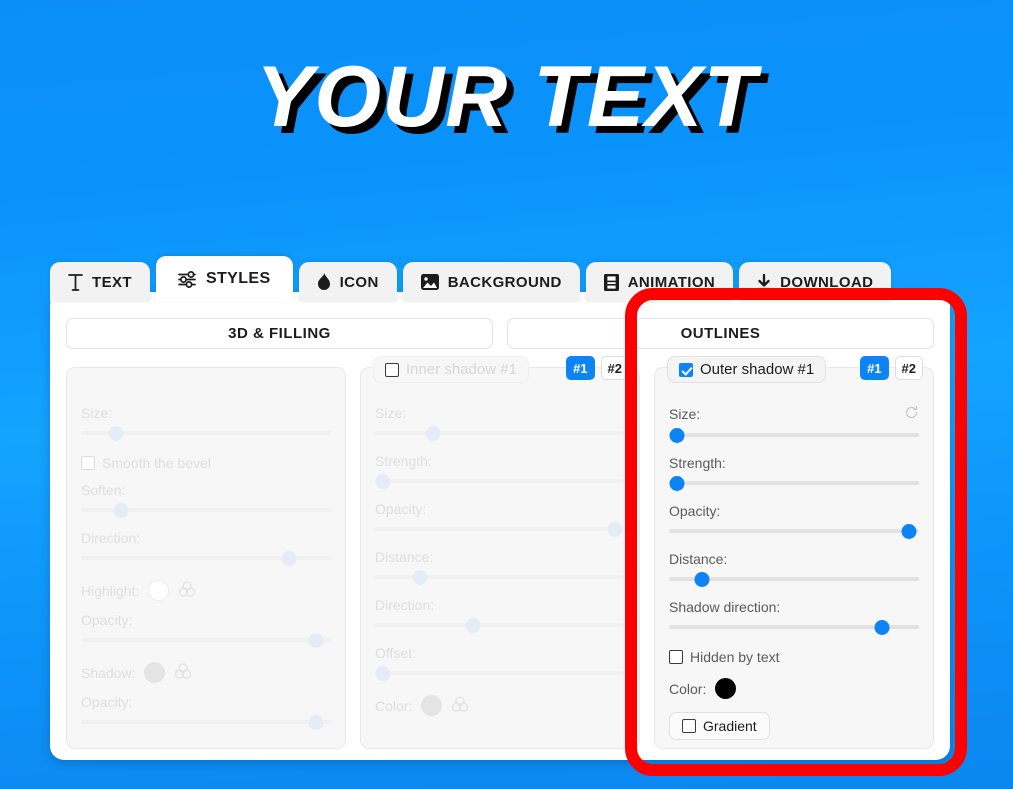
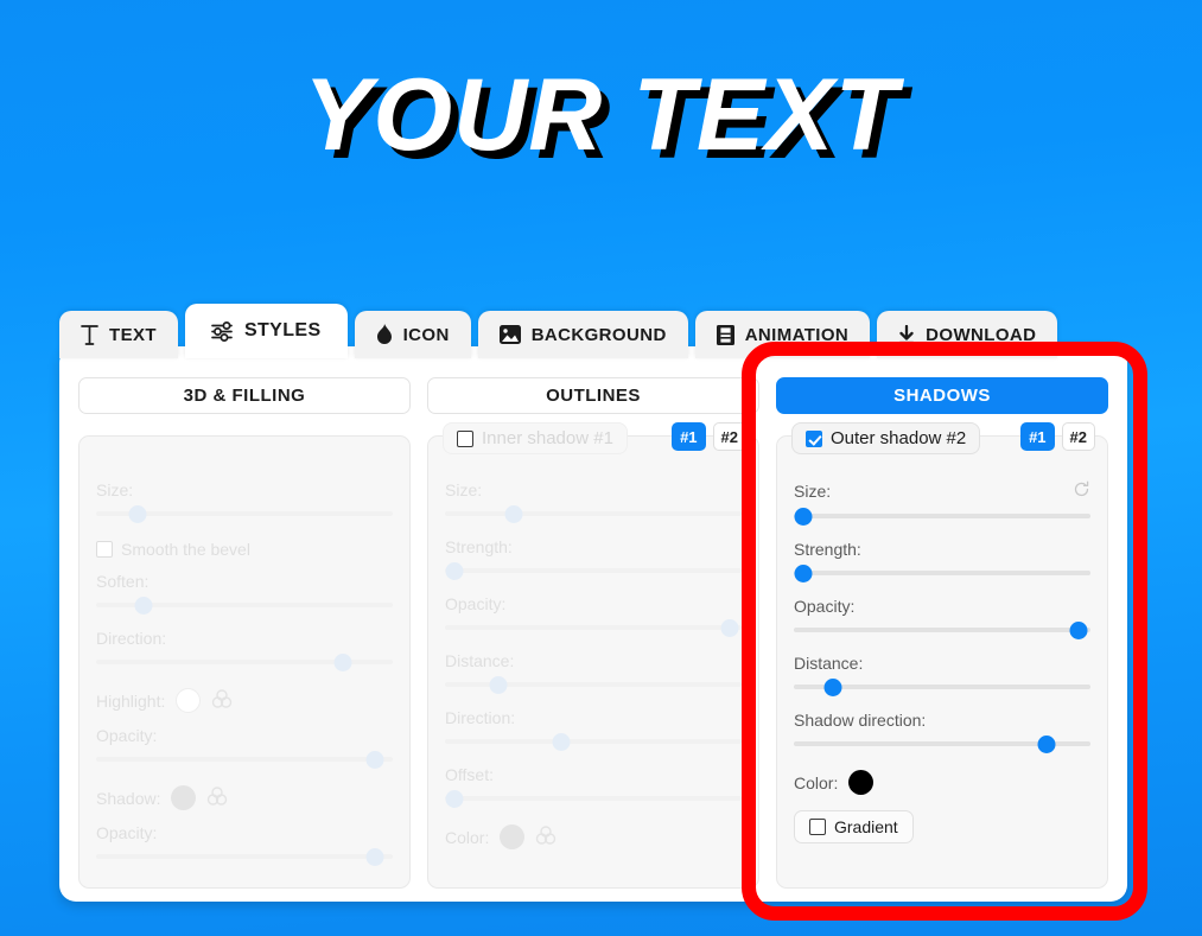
  YOUR TEXT
  TEXT
  STYLES
  ICON
  BACKGROUND
  ANIMATION
  DOWNLOAD
  3D & FILLING
  OUTLINES
+ SHADOWS
  Size:
  Smooth the bevel
  Soften:
  Direction:
  Highlight:
  Opacity:
  Shadow:
  Opacity:
  Inner shadow #1
  #1
  #2
  Size:
  Strength:
  Opacity:
  Distance:
  Direction:
  Offset:
  Color:
- Outer shadow #1
+ Outer shadow #2
  #1
  #2
  Size:
  Strength:
  Opacity:
  Distance:
  Shadow direction:
- Hidden by text
  Color:
  Gradient
